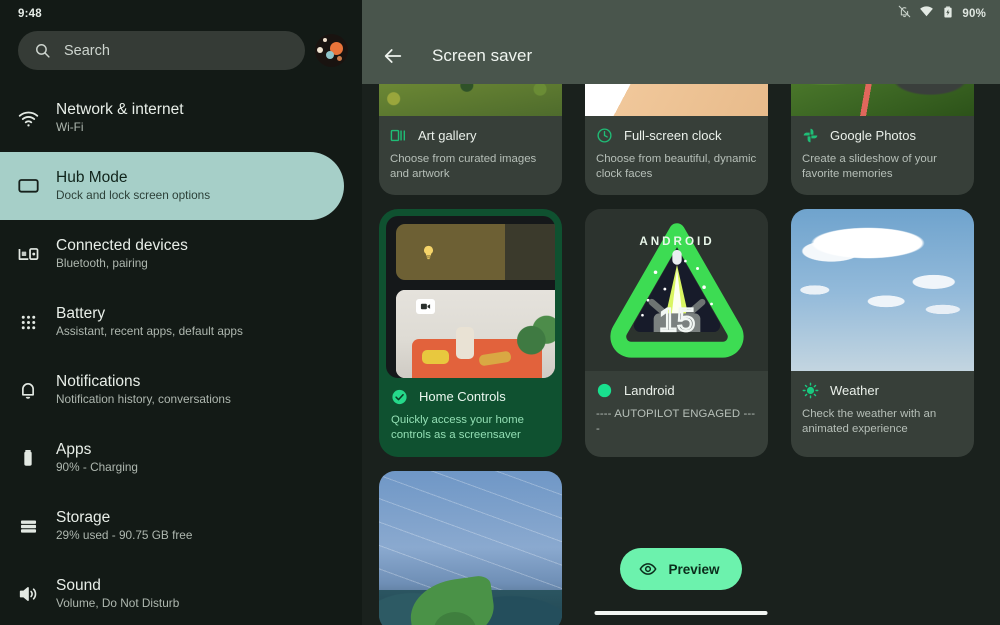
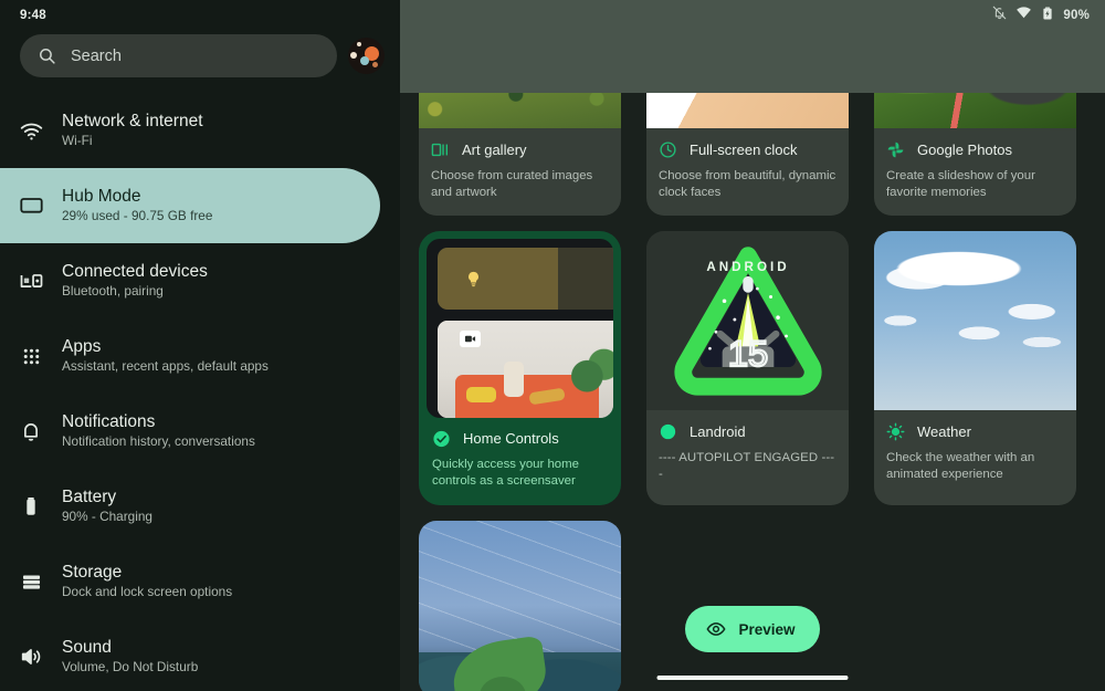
  9:48
  Search
  Network & internet
  Wi-Fi
  Hub Mode
- Dock and lock screen options
+ 29% used - 90.75 GB free
  Connected devices
  Bluetooth, pairing
- Battery
+ Apps
  Assistant, recent apps, default apps
  Notifications
  Notification history, conversations
- Apps
+ Battery
  90% - Charging
  Storage
- 29% used - 90.75 GB free
+ Dock and lock screen options
  Sound
  Volume, Do Not Disturb
  90%
- Screen saver
  Art gallery
  Choose from curated images and artwork
  Full-screen clock
  Choose from beautiful, dynamic clock faces
  Google Photos
  Create a slideshow of your favorite memories
  Home Controls
  Quickly access your home controls as a screensaver
  15
  ANDROID
  Landroid
  ---- AUTOPILOT ENGAGED ----
  Weather
  Check the weather with an animated experience
  Preview
